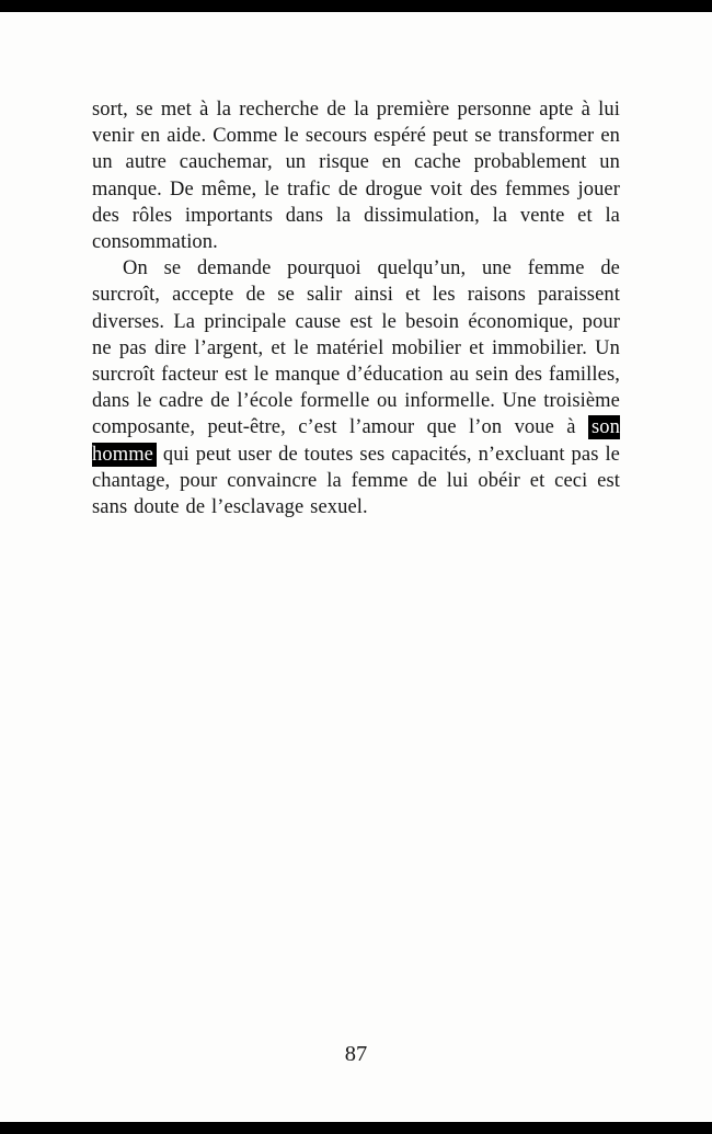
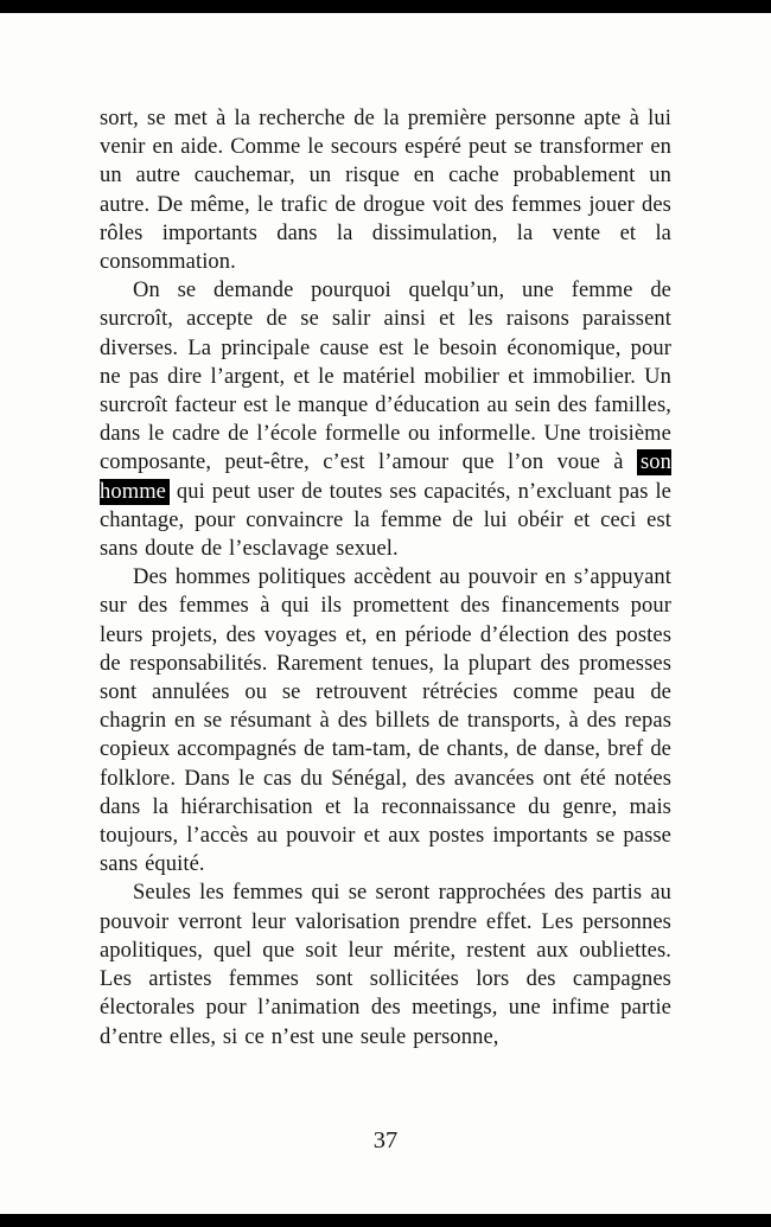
- sort, se met à la recherche de la première personne apte à lui venir en aide. Comme le secours espéré peut se transformer en un autre cauchemar, un risque en cache probablement un manque. De même, le trafic de drogue voit des femmes jouer des rôles importants dans la dissimulation, la vente et la consommation.
+ sort, se met à la recherche de la première personne apte à lui venir en aide. Comme le secours espéré peut se transformer en un autre cauchemar, un risque en cache probablement un autre. De même, le trafic de drogue voit des femmes jouer des rôles importants dans la dissimulation, la vente et la consommation.
  On se demande pourquoi quelqu’un, une femme de surcroît, accepte de se salir ainsi et les raisons paraissent diverses. La principale cause est le besoin économique, pour ne pas dire l’argent, et le matériel mobilier et immobilier. Un surcroît facteur est le manque d’éducation au sein des familles, dans le cadre de l’école formelle ou informelle. Une troisième composante, peut-être, c’est l’amour que l’on voue à son homme qui peut user de toutes ses capacités, n’excluant pas le chantage, pour convaincre la femme de lui obéir et ceci est sans doute de l’esclavage sexuel.
+ Des hommes politiques accèdent au pouvoir en s’appuyant sur des femmes à qui ils promettent des financements pour leurs projets, des voyages et, en période d’élection des postes de responsabilités. Rarement tenues, la plupart des promesses sont annulées ou se retrouvent rétrécies comme peau de chagrin en se résumant à des billets de transports, à des repas copieux accompagnés de tam-tam, de chants, de danse, bref de folklore. Dans le cas du Sénégal, des avancées ont été notées dans la hiérarchisation et la reconnaissance du genre, mais toujours, l’accès au pouvoir et aux postes importants se passe sans équité.
+ Seules les femmes qui se seront rapprochées des partis au pouvoir verront leur valorisation prendre effet. Les personnes apolitiques, quel que soit leur mérite, restent aux oubliettes. Les artistes femmes sont sollicitées lors des campagnes électorales pour l’animation des meetings, une infime partie d’entre elles, si ce n’est une seule personne,
- 87
+ 37
